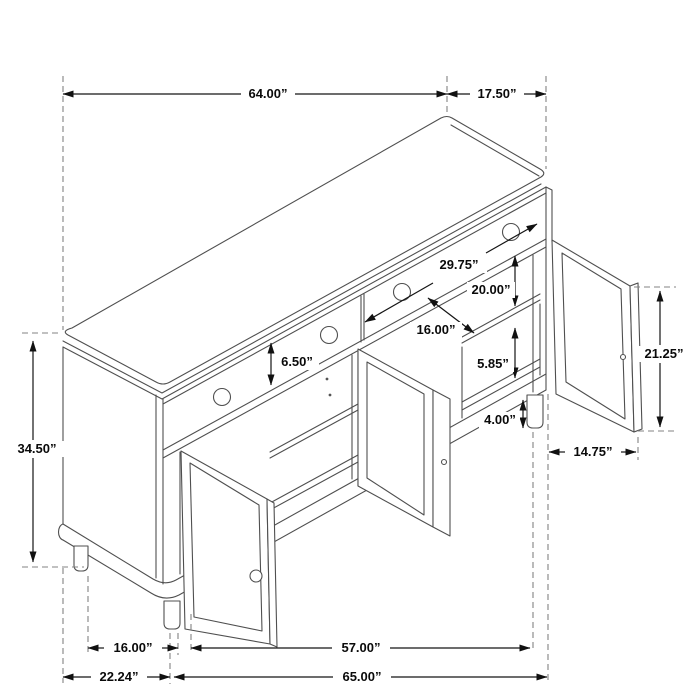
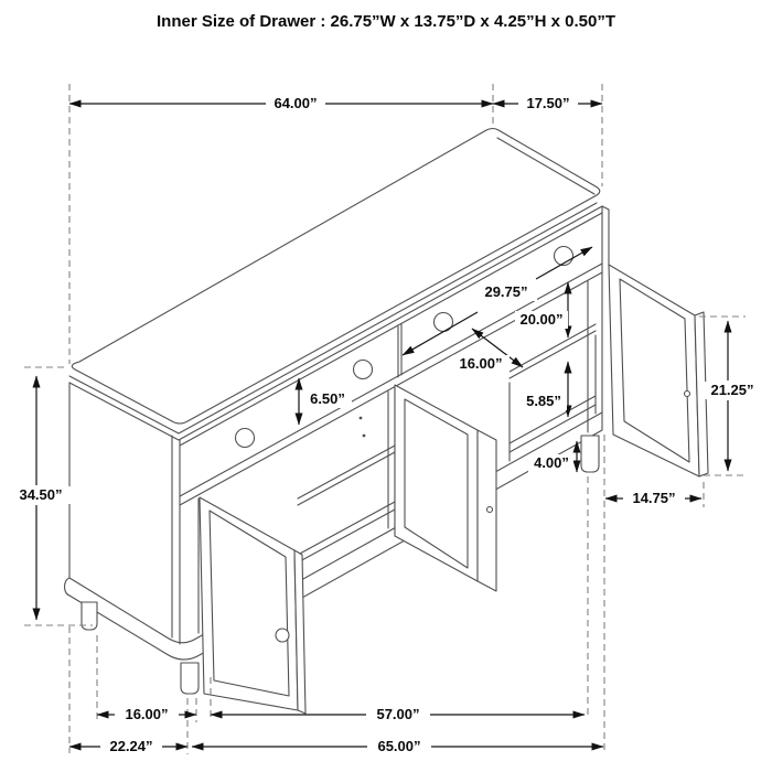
+ Inner Size of Drawer : 26.75”W x 13.75”D x 4.25”H x 0.50”T
  64.00”
  17.50”
  29.75”
  20.00”
  16.00”
  5.85”
  6.50”
  4.00”
  21.25”
  14.75”
  34.50”
  16.00”
  57.00”
  22.24”
  65.00”
